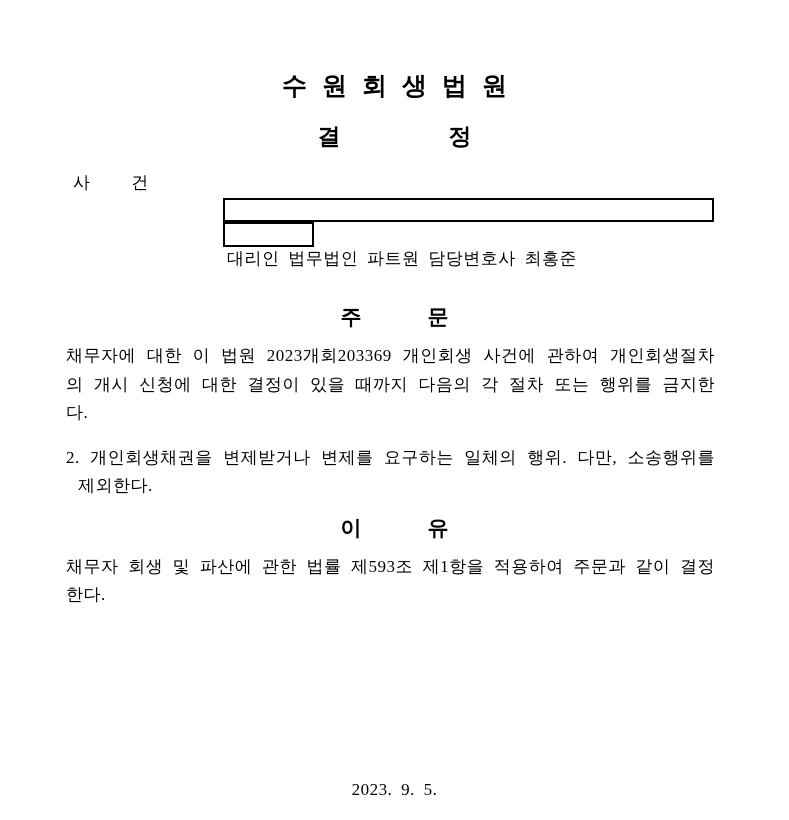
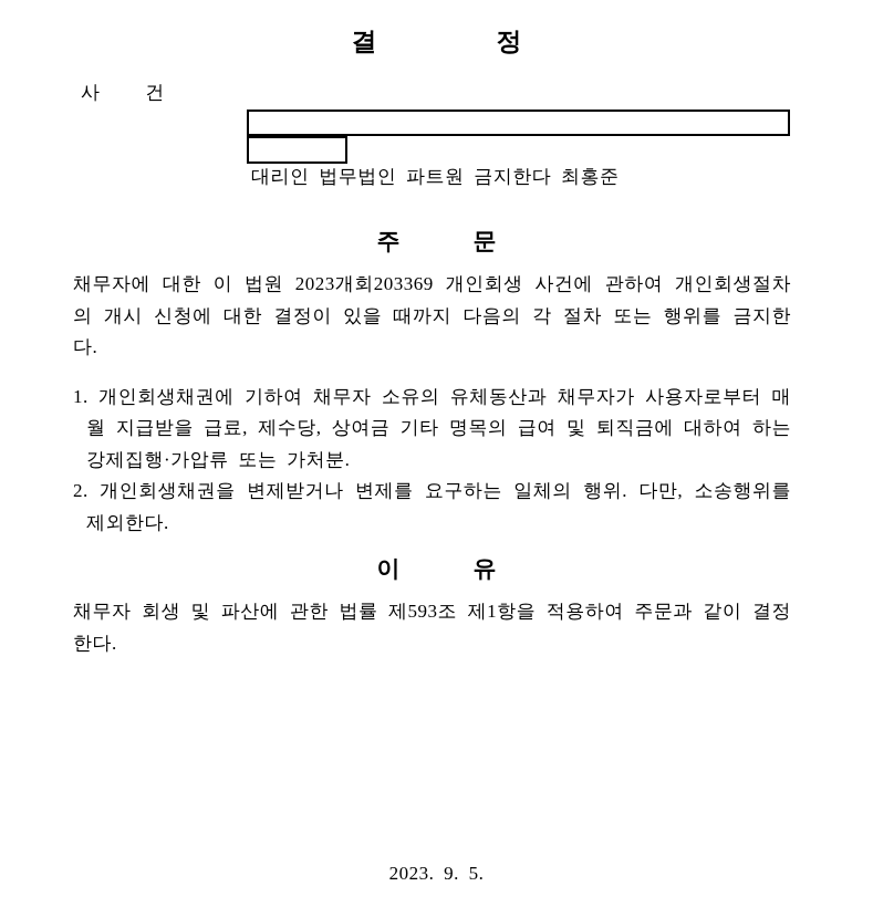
- 수원회생법원
  결정
  사 건
- 대리인 법무법인 파트원 담당변호사 최홍준
+ 대리인 법무법인 파트원 금지한다 최홍준
  주문
  채무자에 대한 이 법원 2023개회203369 개인회생 사건에 관하여 개인회생절차의 개시 신청에 대한 결정이 있을 때까지 다음의 각 절차 또는 행위를 금지한다.
+ 1. 개인회생채권에 기하여 채무자 소유의 유체동산과 채무자가 사용자로부터 매월 지급받을 급료, 제수당, 상여금 기타 명목의 급여 및 퇴직금에 대하여 하는 강제집행·가압류 또는 가처분.
  2. 개인회생채권을 변제받거나 변제를 요구하는 일체의 행위. 다만, 소송행위를 제외한다.
  이유
  채무자 회생 및 파산에 관한 법률 제593조 제1항을 적용하여 주문과 같이 결정한다.
  2023. 9. 5.
